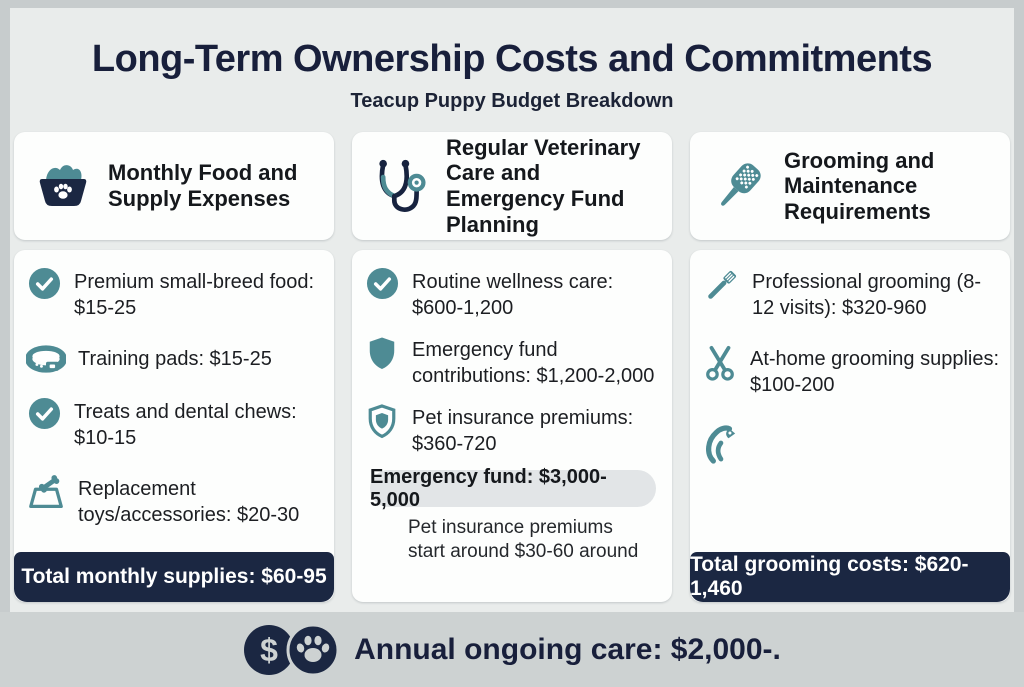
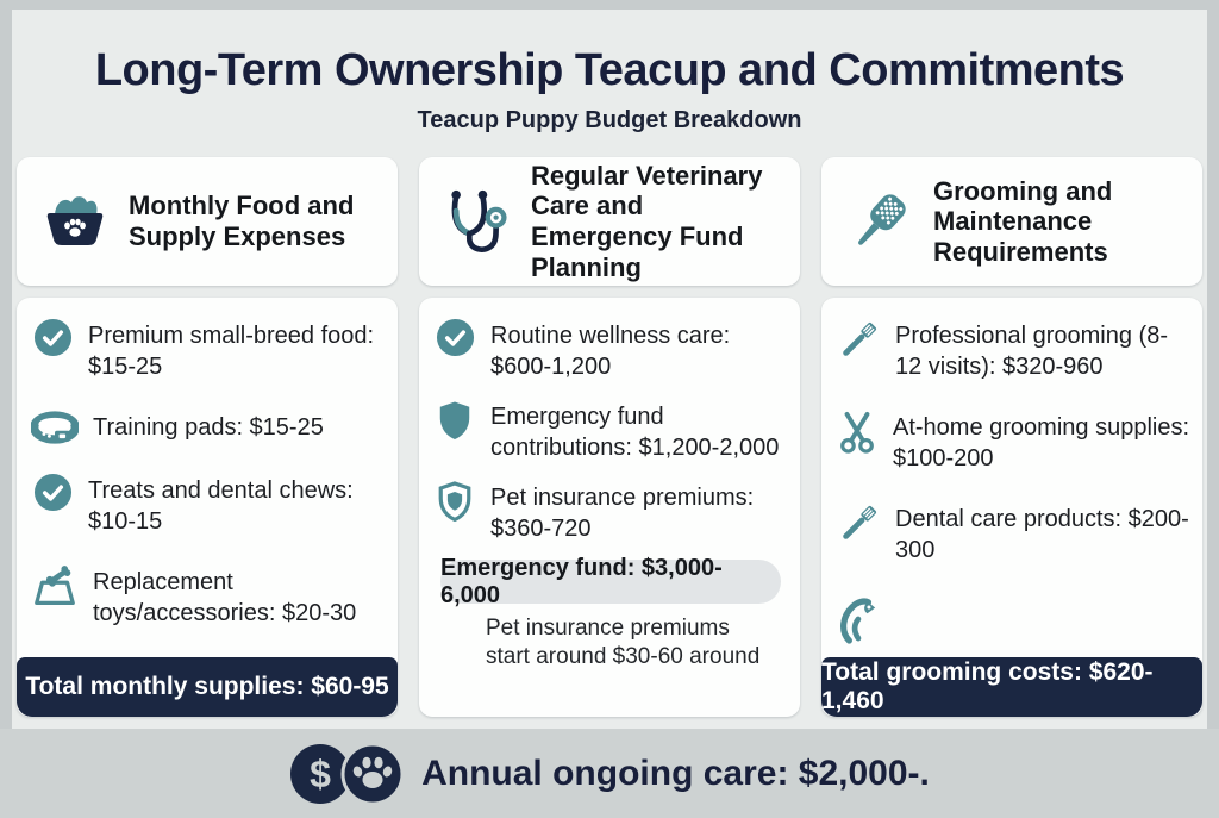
- Long-Term Ownership Costs and Commitments
+ Long-Term Ownership Teacup and Commitments
  Teacup Puppy Budget Breakdown
  Monthly Food and Supply Expenses
  Premium small-breed food: $15-25
  Training pads: $15-25
  Treats and dental chews: $10-15
  Replacement toys/accessories: $20-30
  Total monthly supplies: $60-95
  Regular Veterinary Care and Emergency Fund Planning
  Routine wellness care: $600-1,200
  Emergency fund contributions: $1,200-2,000
  Pet insurance premiums: $360-720
- Emergency fund: $3,000-5,000
+ Emergency fund: $3,000-6,000
  Pet insurance premiums start around $30-60 around
  Grooming and Maintenance Requirements
  Professional grooming (8-12 visits): $320-960
  At-home grooming supplies: $100-200
+ Dental care products: $200-300
  Total grooming costs: $620-1,460
  $
  Annual ongoing care: $2,000-.
